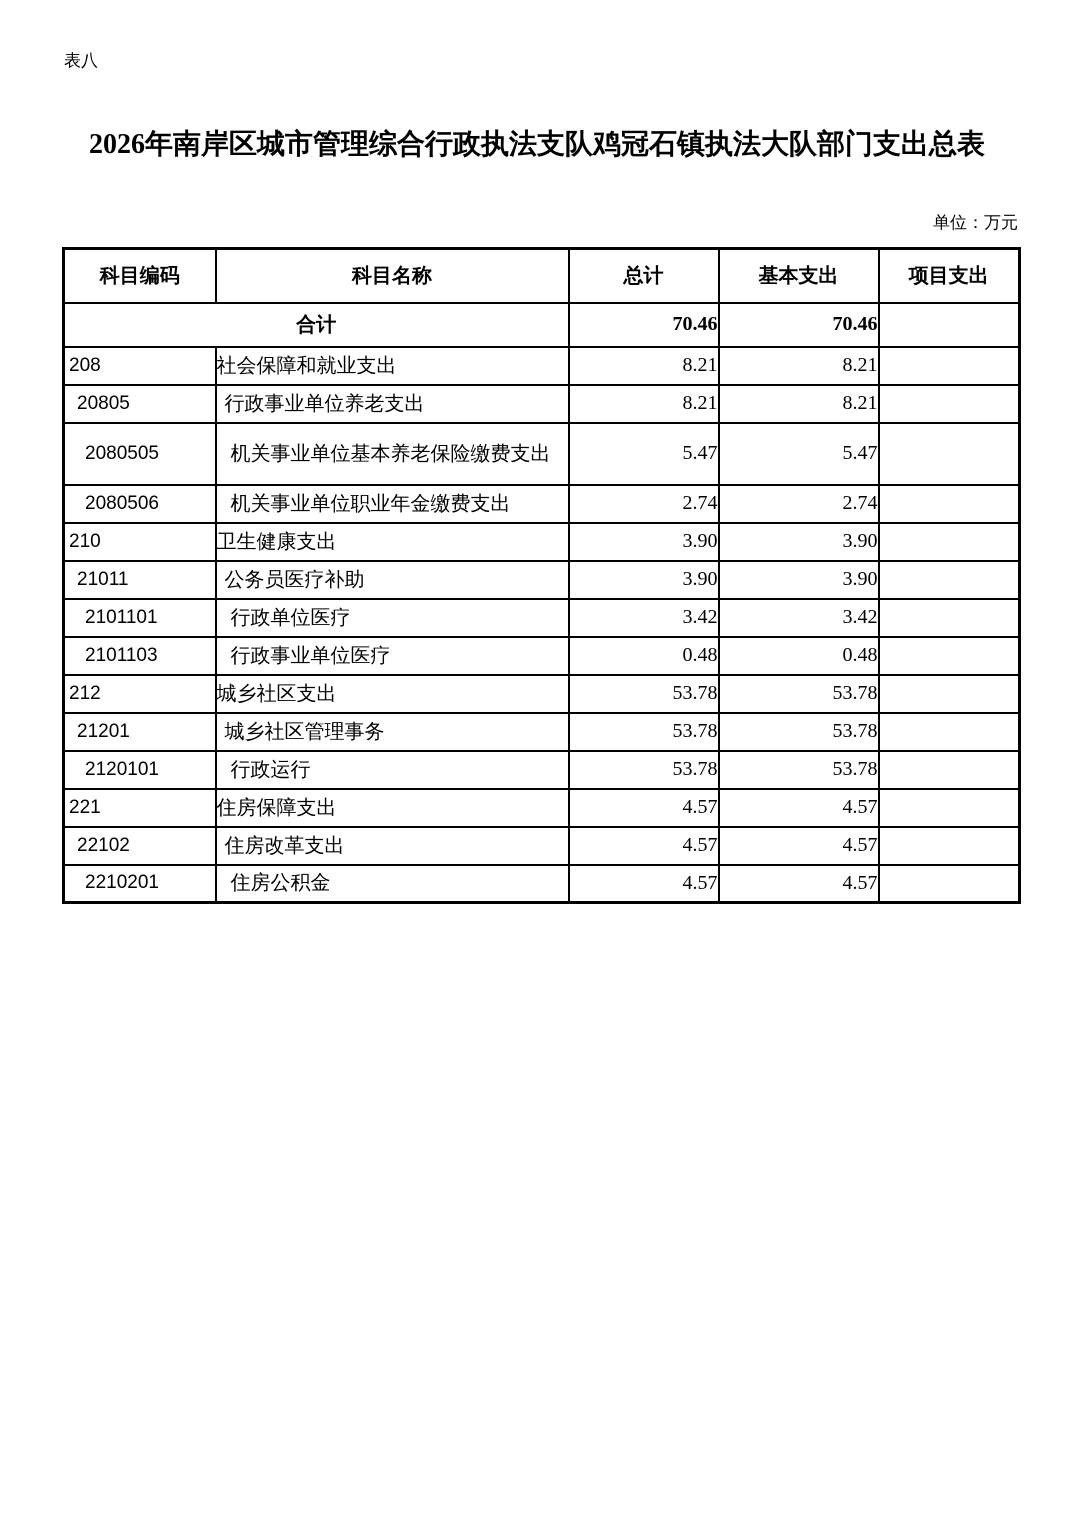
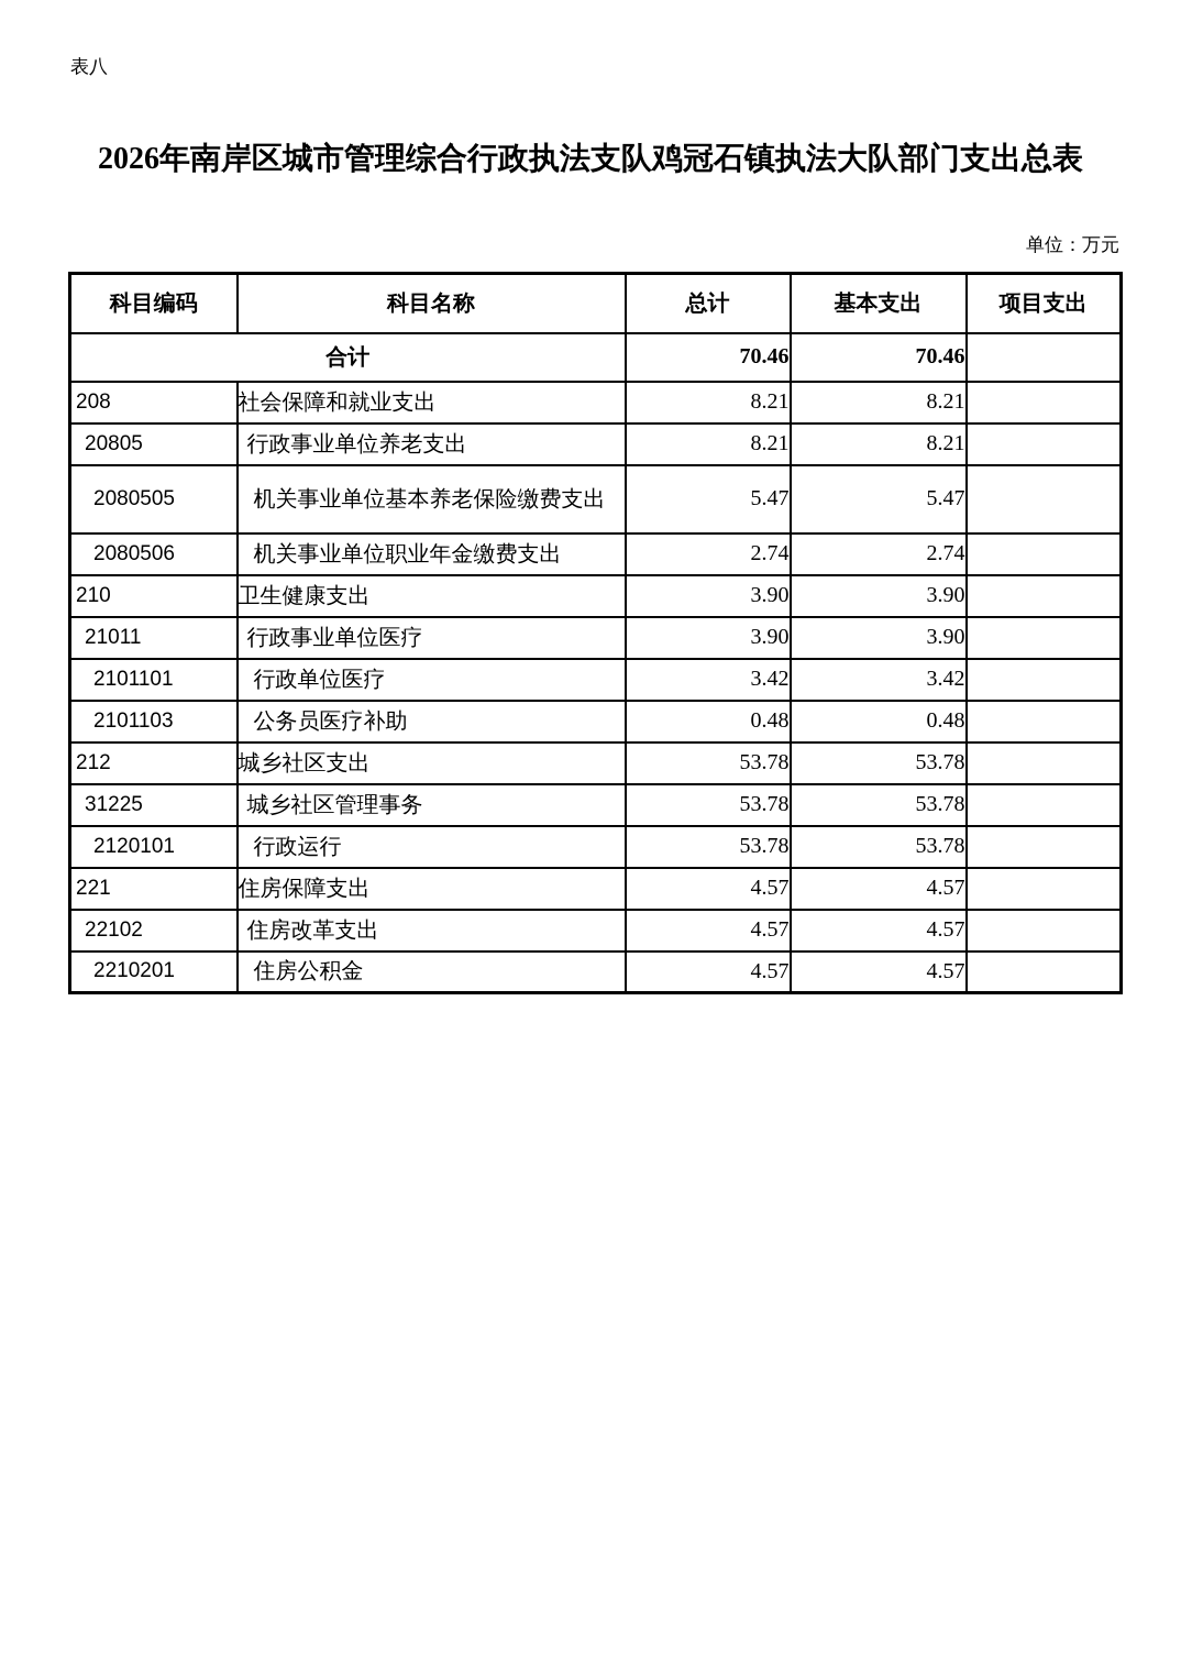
  表八
  2026年南岸区城市管理综合行政执法支队鸡冠石镇执法大队部门支出总表
  单位：万元
  科目编码	科目名称	总计	基本支出	项目支出
  合计	70.46	70.46
  208	社会保障和就业支出	8.21	8.21
  20805	行政事业单位养老支出	8.21	8.21
  2080505	机关事业单位基本养老保险缴费支出	5.47	5.47
  2080506	机关事业单位职业年金缴费支出	2.74	2.74
  210	卫生健康支出	3.90	3.90
- 21011	公务员医疗补助	3.90	3.90
+ 21011	行政事业单位医疗	3.90	3.90
  2101101	行政单位医疗	3.42	3.42
- 2101103	行政事业单位医疗	0.48	0.48
+ 2101103	公务员医疗补助	0.48	0.48
  212	城乡社区支出	53.78	53.78
- 21201	城乡社区管理事务	53.78	53.78
+ 31225	城乡社区管理事务	53.78	53.78
  2120101	行政运行	53.78	53.78
  221	住房保障支出	4.57	4.57
  22102	住房改革支出	4.57	4.57
  2210201	住房公积金	4.57	4.57
